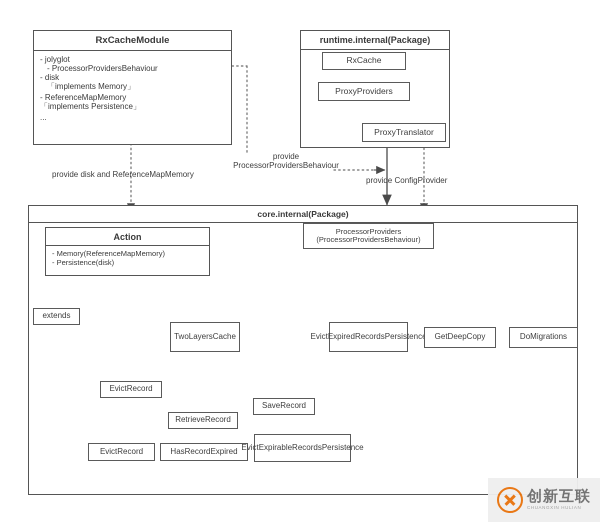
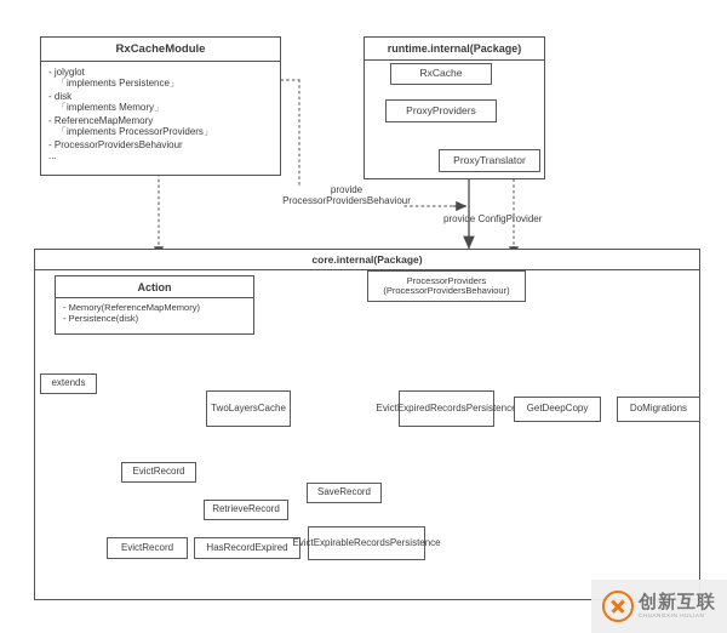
  RxCacheModule
  - jolyglot
- - ProcessorProvidersBehaviour
+ 「implements Persistence」
  - disk
  「implements Memory」
  - ReferenceMapMemory
+ 「implements ProcessorProviders」
- 「implements Persistence」
+ - ProcessorProvidersBehaviour
  ...
  runtime.internal(Package)
  RxCache
  ProxyProviders
  ProxyTranslator
- provide disk and ReferenceMapMemory
  provide
  ProcessorProvidersBehaviour
  provide ConfigProvider
  core.internal(Package)
  Action
  - Memory(ReferenceMapMemory)
  - Persistence(disk)
  ProcessorProviders
  (ProcessorProvidersBehaviour)
  extends
  TwoLayersCache
  EvictExpiredRecordsPersistenc
  GetDeepCopy
  DoMigrations
  EvictRecord
  SaveRecord
  RetrieveRecord
  EvictRecord
  HasRecordExpired
  EvictExpirableRecordsPersistence
  创新互联
